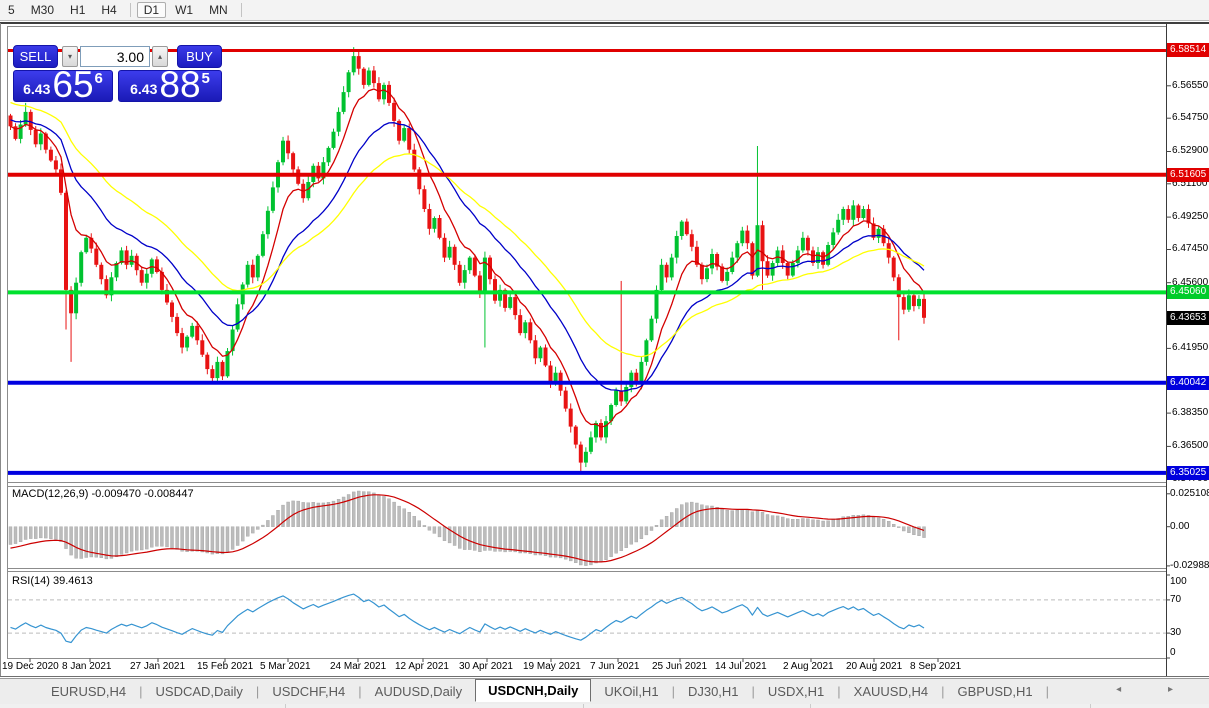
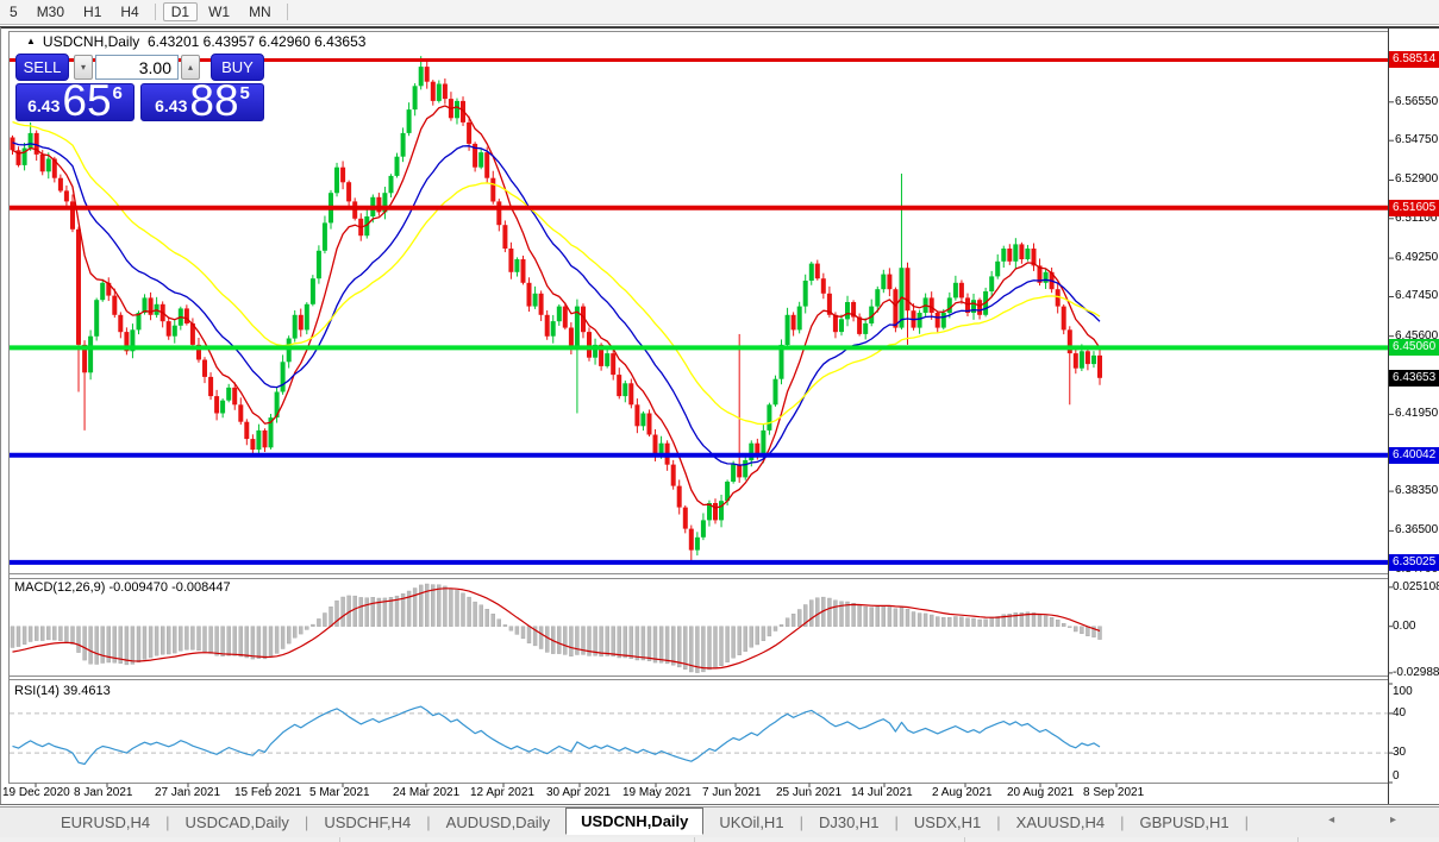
  5
  M30
  H1
  H4
  D1
  W1
  MN
+ ▲ USDCNH,Daily 6.43201 6.43957 6.42960 6.43653
  SELL
  ▾
  3.00
  ▴
  BUY
  6.43
  65
  6
  6.43
  88
  5
  MACD(12,26,9) -0.009470 -0.008447
  RSI(14) 39.4613
  6.56550
  6.54750
  6.52900
  6.51100
  6.49250
  6.47450
  6.45600
  6.41950
  6.38350
  6.36500
  6.58514
  6.51605
  6.45060
  6.43653
  6.40042
  6.35025
  0.02510
  0.00
  -0.02988
  100
- 70
+ 40
  30
  0
  19 Dec 2020
  8 Jan 2021
  27 Jan 2021
  15 Feb 2021
  5 Mar 2021
  24 Mar 2021
  12 Apr 2021
  30 Apr 2021
  19 May 2021
  7 Jun 2021
  25 Jun 2021
  14 Jul 2021
  2 Aug 2021
  20 Aug 2021
  8 Sep 2021
  EURUSD,H4
  |
  USDCAD,Daily
  |
  USDCHF,H4
  |
  AUDUSD,Daily
  USDCNH,Daily
  UKOil,H1
  |
  DJ30,H1
  |
  USDX,H1
  |
  XAUUSD,H4
  |
  GBPUSD,H1
  |
  ◂ ▸
